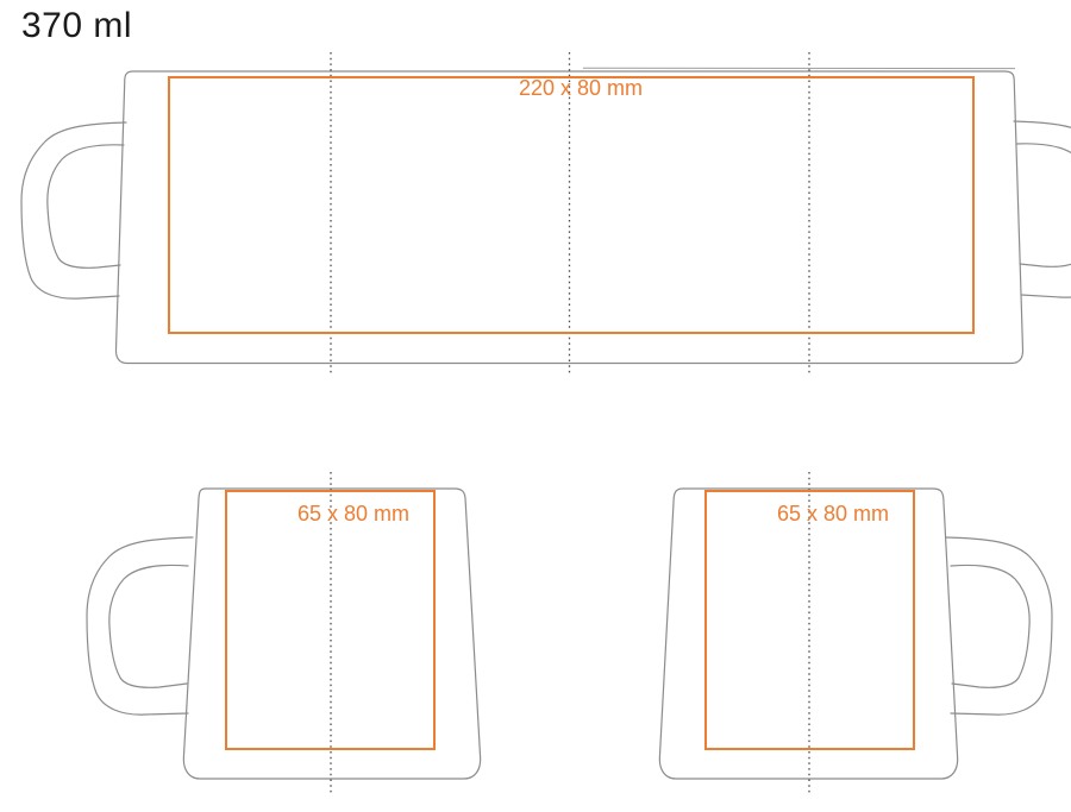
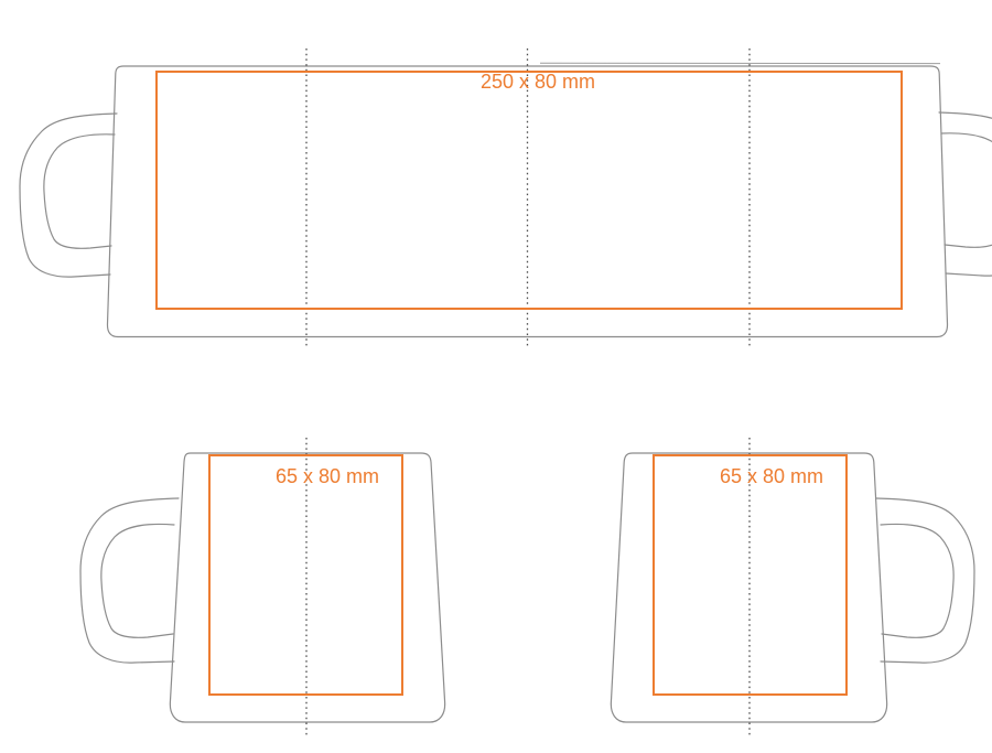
- 370 ml
- 220 x 80 mm
+ 250 x 80 mm
  65 x 80 mm
  65 x 80 mm
